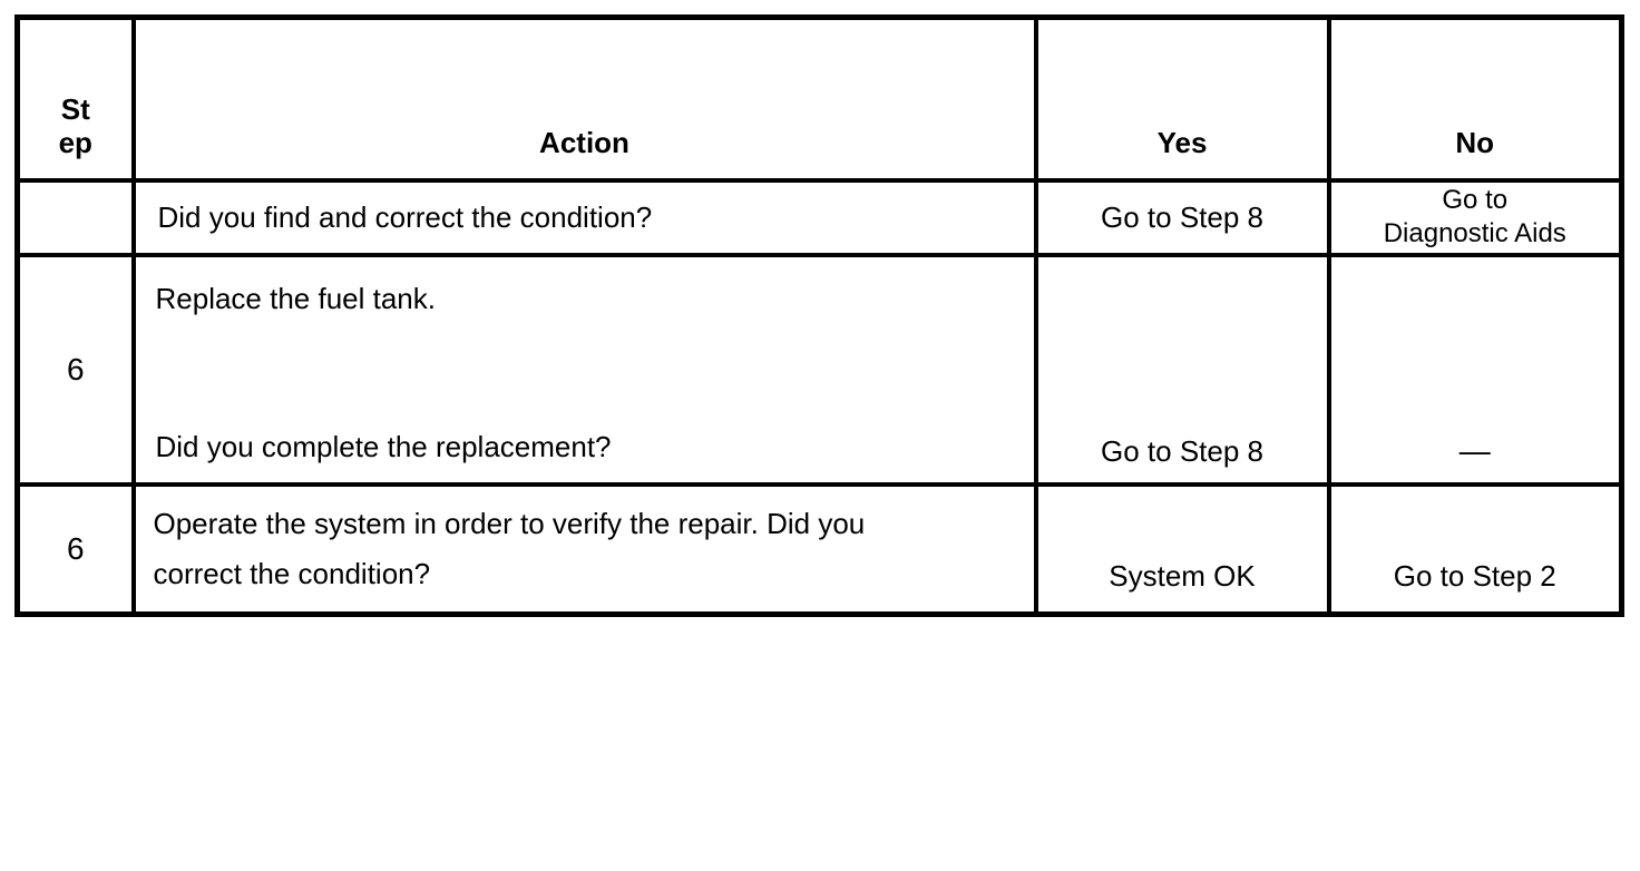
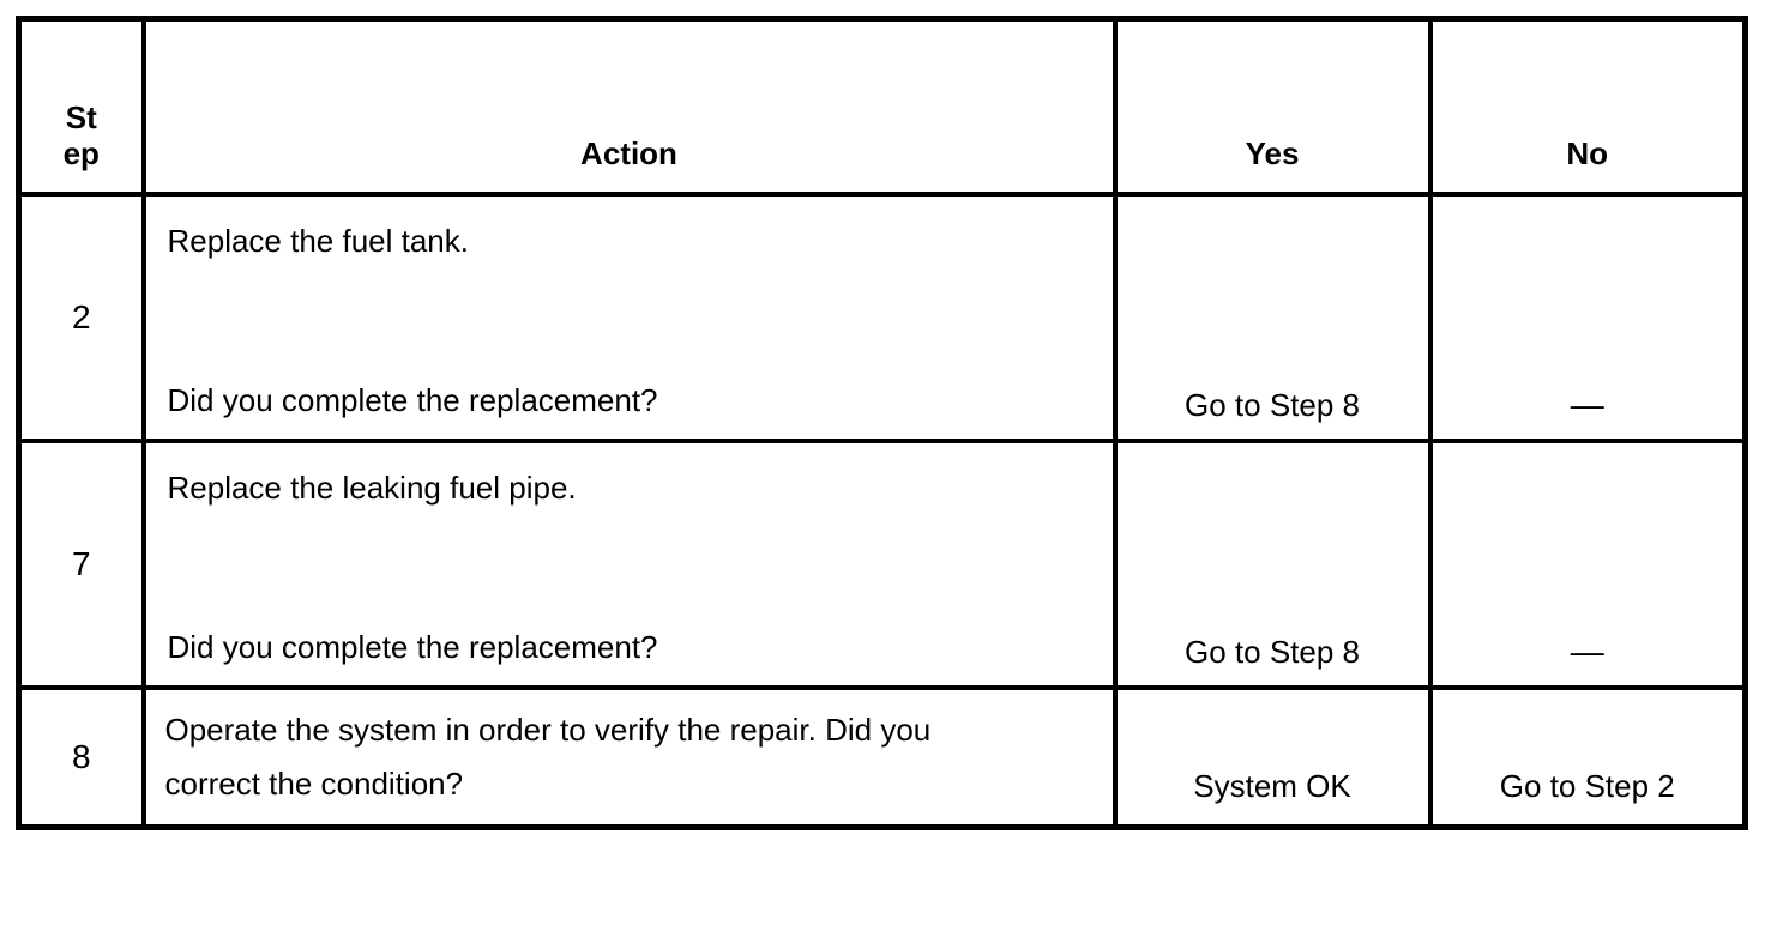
  St ep	Action	Yes	No
- 	Did you find and correct the condition?	Go to Step 8	Go to Diagnostic Aids
- 6	Replace the fuel tank. Did you complete the replacement?	Go to Step 8	—
+ 2	Replace the fuel tank. Did you complete the replacement?	Go to Step 8	—
+ 7	Replace the leaking fuel pipe. Did you complete the replacement?	Go to Step 8	—
- 6	Operate the system in order to verify the repair. Did you correct the condition?	System OK	Go to Step 2
+ 8	Operate the system in order to verify the repair. Did you correct the condition?	System OK	Go to Step 2
